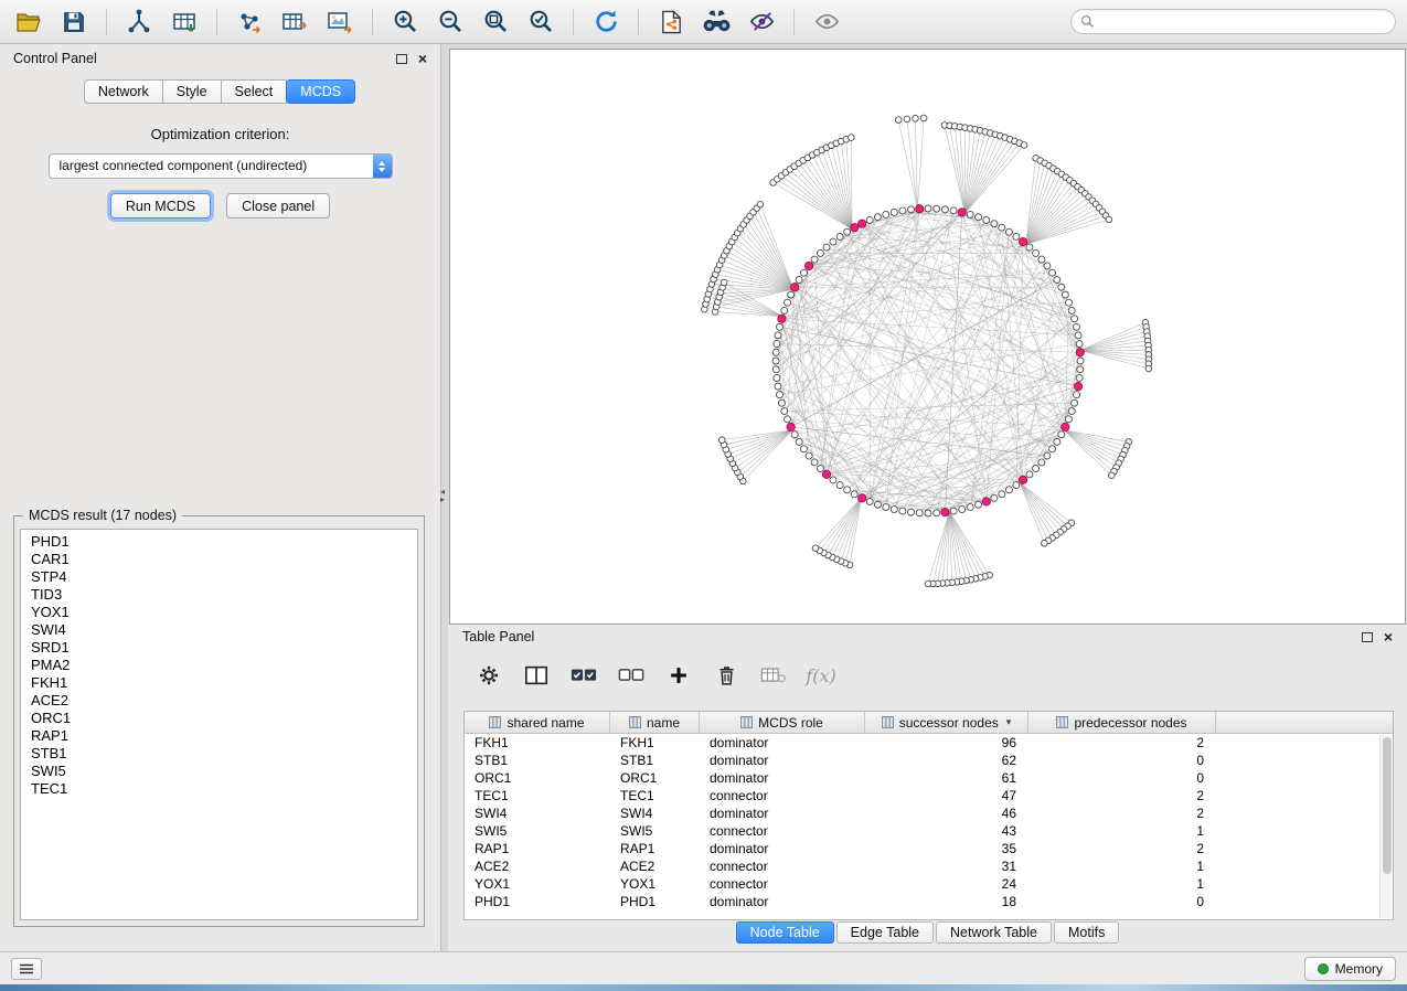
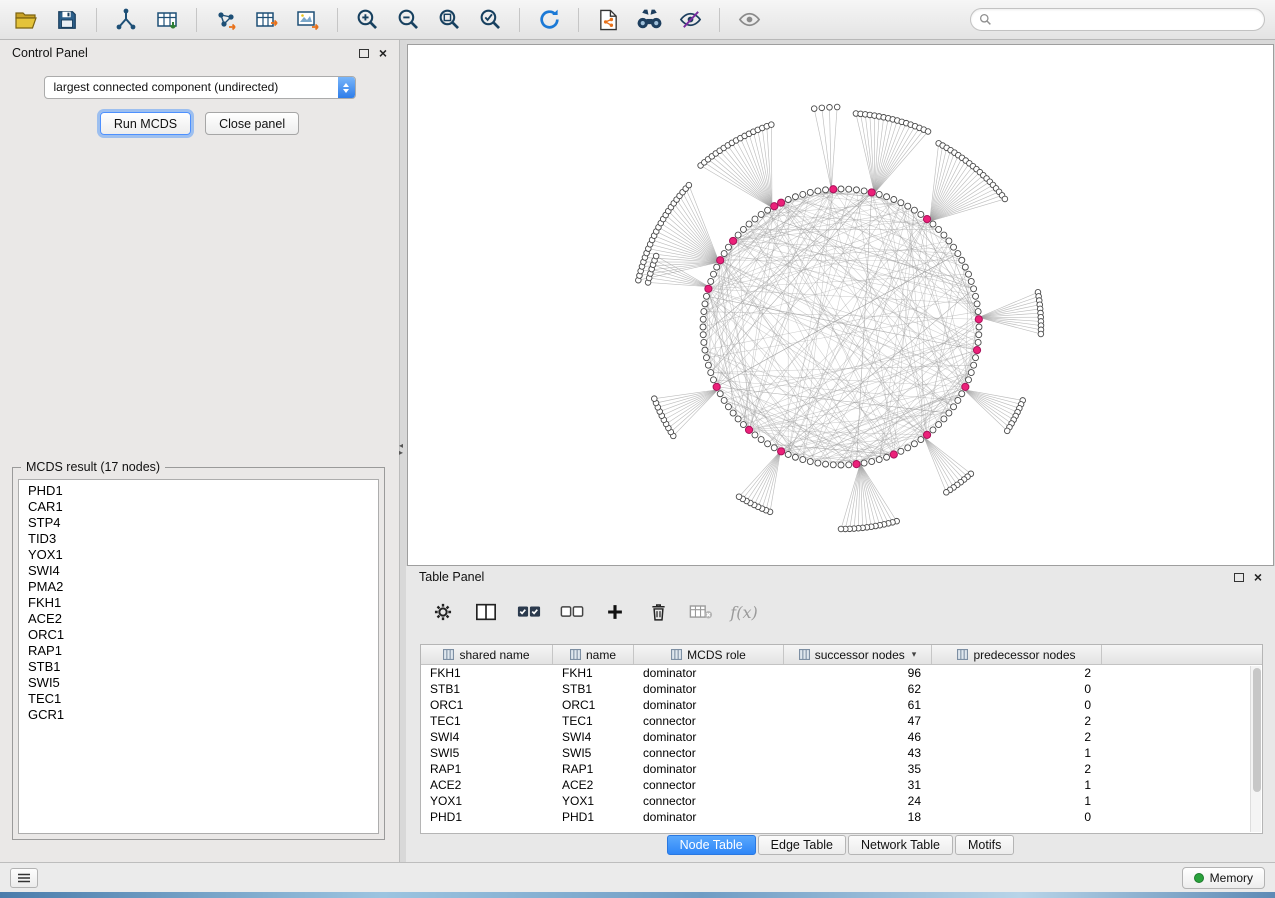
  Control Panel
  ×
- Network
- Style
- Select
- MCDS
- Optimization criterion:
  largest connected component (undirected)
  Run MCDS
  Close panel
  MCDS result (17 nodes)
  PHD1
  CAR1
  STP4
  TID3
  YOX1
  SWI4
- SRD1
  PMA2
  FKH1
  ACE2
  ORC1
  RAP1
  STB1
  SWI5
  TEC1
+ GCR1
  ◂
  ▸
  Table Panel
  ×
  f(x)
  shared name
  name
  MCDS role
  successor nodes
  ▾
  predecessor nodes
  FKH1
  FKH1
  dominator
  96
  2
  STB1
  STB1
  dominator
  62
  0
  ORC1
  ORC1
  dominator
  61
  0
  TEC1
  TEC1
  connector
  47
  2
  SWI4
  SWI4
  dominator
  46
  2
  SWI5
  SWI5
  connector
  43
  1
  RAP1
  RAP1
  dominator
  35
  2
  ACE2
  ACE2
  connector
  31
  1
  YOX1
  YOX1
  connector
  24
  1
  PHD1
  PHD1
  dominator
  18
  0
  Node Table
  Edge Table
  Network Table
  Motifs
  Memory
